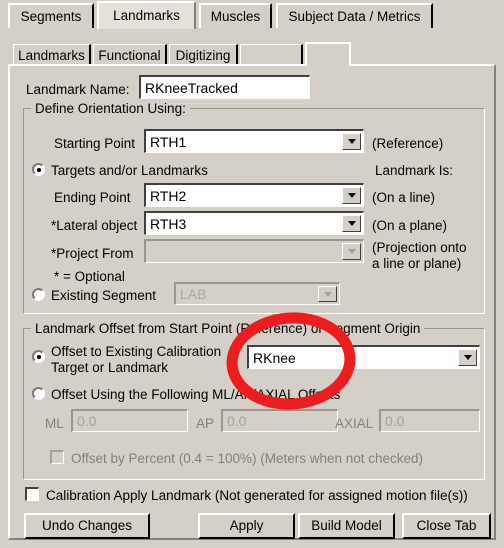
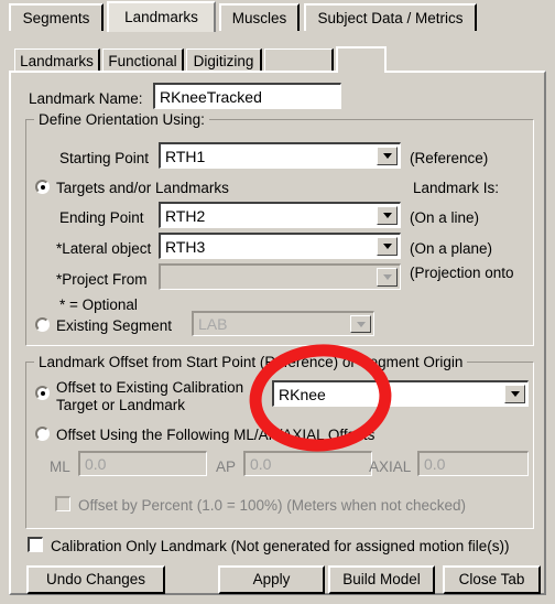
  Segments
  Landmarks
  Muscles
  Subject Data / Metrics
  Landmarks
  Functional
  Digitizing
  Landmark Name:
  RKneeTracked
  Define Orientation Using:
  Starting Point
  RTH1
  (Reference)
  Targets and/or Landmarks
  Landmark Is:
  Ending Point
  RTH2
  (On a line)
  *Lateral object
  RTH3
  (On a plane)
  *Project From
  (Projection onto
- a line or plane)
  * = Optional
  Existing Segment
  LAB
  Landmark Offset from Start Point (rence) ogment Origin
  Offset to Existing Calibration
  Target or Landmark
  RKnee
  Offset Using the Following ML/AXIAL Ofs
  ML
  0.0
  AP
  0.0
  AXIAL
  0.0
- Offset by Percent (0.4 = 100%) (Meters when not checked)
+ Offset by Percent (1.0 = 100%) (Meters when not checked)
- Calibration Apply Landmark (Not generated for assigned motion file(s))
+ Calibration Only Landmark (Not generated for assigned motion file(s))
  Undo Changes
  Apply
  Build Model
  Close Tab
